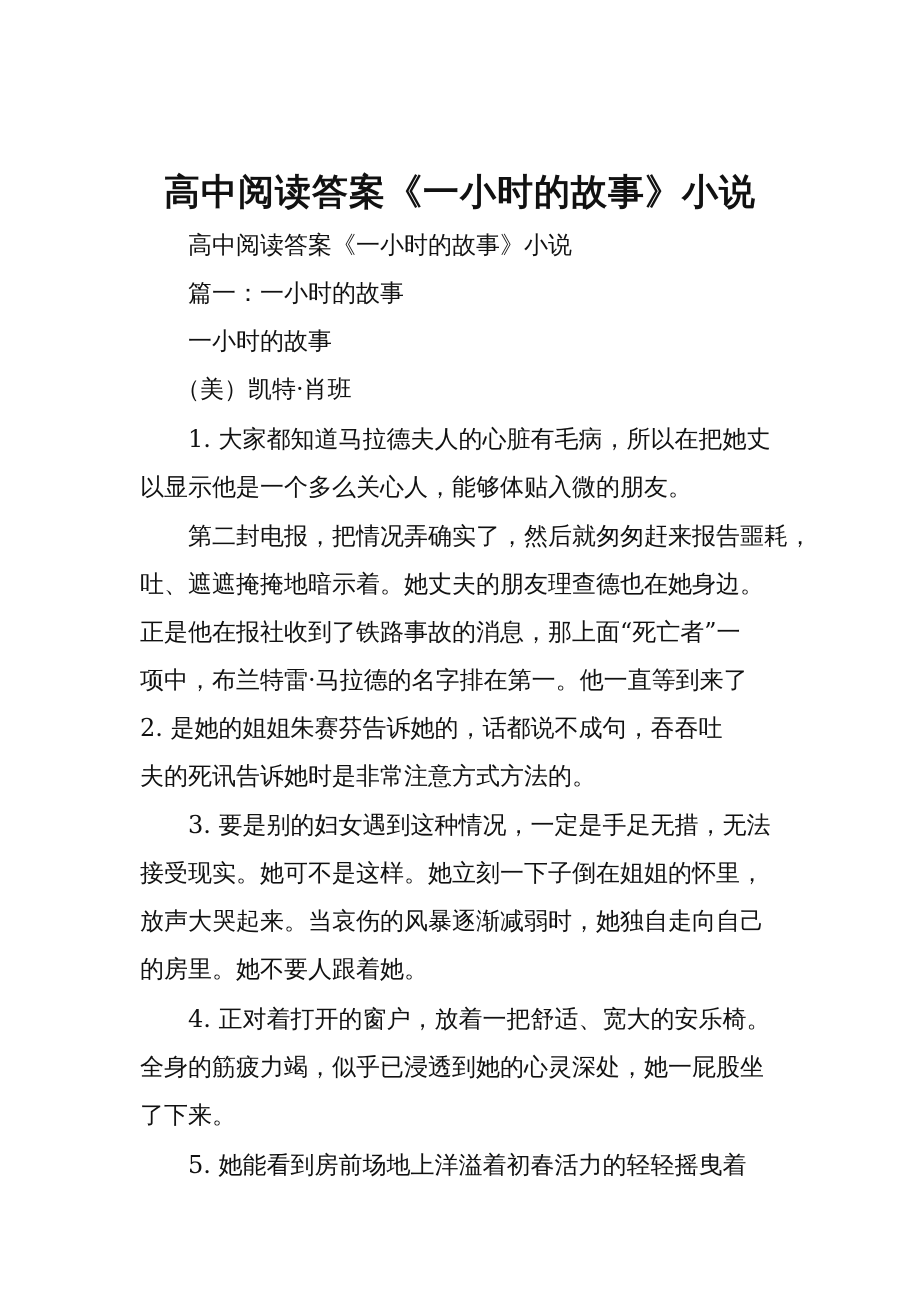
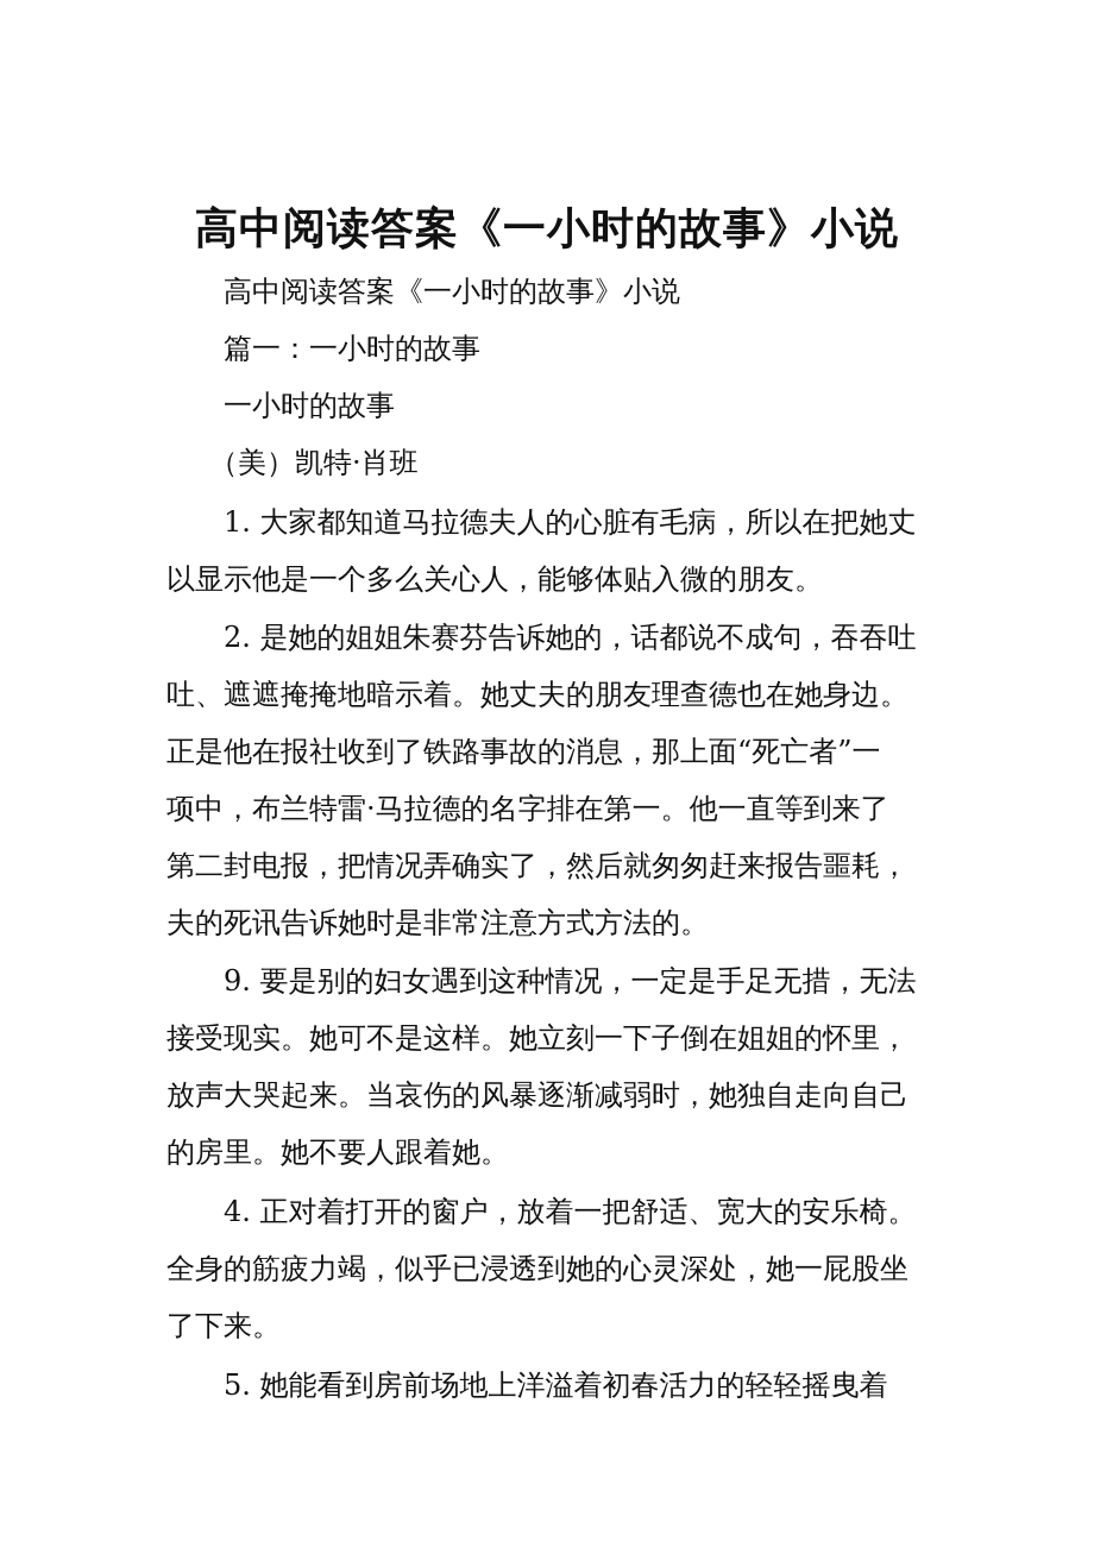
  高中阅读答案《一小时的故事》小说
  高中阅读答案《一小时的故事》小说
  篇一：一小时的故事
  一小时的故事
  （美）凯特·肖班
  1. 大家都知道马拉德夫人的心脏有毛病，所以在把她丈
  以显示他是一个多么关心人，能够体贴入微的朋友。
- 第二封电报，把情况弄确实了，然后就匆匆赶来报告噩耗，
+ 2. 是她的姐姐朱赛芬告诉她的，话都说不成句，吞吞吐
  吐、遮遮掩掩地暗示着。她丈夫的朋友理查德也在她身边。
  正是他在报社收到了铁路事故的消息，那上面“死亡者”一
  项中，布兰特雷·马拉德的名字排在第一。他一直等到来了
- 2. 是她的姐姐朱赛芬告诉她的，话都说不成句，吞吞吐
+ 第二封电报，把情况弄确实了，然后就匆匆赶来报告噩耗，
  夫的死讯告诉她时是非常注意方式方法的。
- 3. 要是别的妇女遇到这种情况，一定是手足无措，无法
+ 9. 要是别的妇女遇到这种情况，一定是手足无措，无法
  接受现实。她可不是这样。她立刻一下子倒在姐姐的怀里，
  放声大哭起来。当哀伤的风暴逐渐减弱时，她独自走向自己
  的房里。她不要人跟着她。
  4. 正对着打开的窗户，放着一把舒适、宽大的安乐椅。
  全身的筋疲力竭，似乎已浸透到她的心灵深处，她一屁股坐
  了下来。
  5. 她能看到房前场地上洋溢着初春活力的轻轻摇曳着
